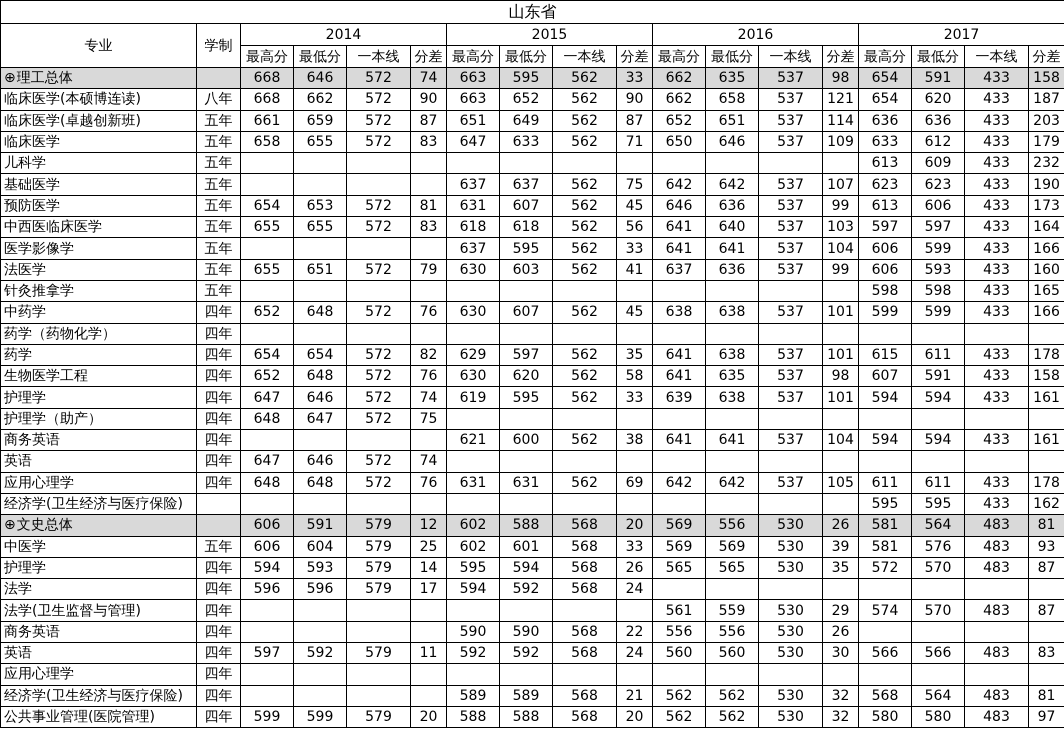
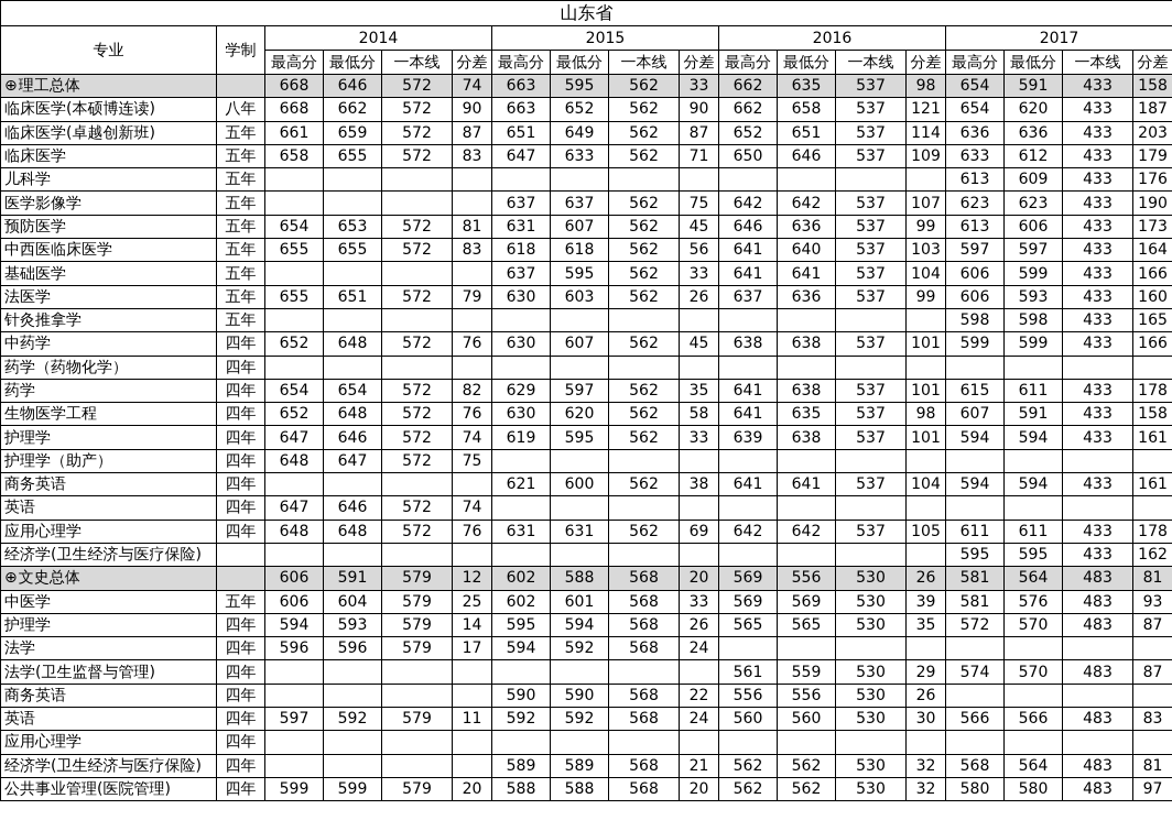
  山东省
  专业	学制	2014	2015	2016	2017
  最高分	最低分	一本线	分差	最高分	最低分	一本线	分差	最高分	最低分	一本线	分差	最高分	最低分	一本线	分差
  ⊕理工总体		668	646	572	74	663	595	562	33	662	635	537	98	654	591	433	158
  临床医学(本硕博连读)	八年	668	662	572	90	663	652	562	90	662	658	537	121	654	620	433	187
  临床医学(卓越创新班)	五年	661	659	572	87	651	649	562	87	652	651	537	114	636	636	433	203
  临床医学	五年	658	655	572	83	647	633	562	71	650	646	537	109	633	612	433	179
- 儿科学	五年													613	609	433	232
+ 儿科学	五年													613	609	433	176
- 基础医学	五年					637	637	562	75	642	642	537	107	623	623	433	190
+ 医学影像学	五年					637	637	562	75	642	642	537	107	623	623	433	190
  预防医学	五年	654	653	572	81	631	607	562	45	646	636	537	99	613	606	433	173
  中西医临床医学	五年	655	655	572	83	618	618	562	56	641	640	537	103	597	597	433	164
- 医学影像学	五年					637	595	562	33	641	641	537	104	606	599	433	166
+ 基础医学	五年					637	595	562	33	641	641	537	104	606	599	433	166
- 法医学	五年	655	651	572	79	630	603	562	41	637	636	537	99	606	593	433	160
+ 法医学	五年	655	651	572	79	630	603	562	26	637	636	537	99	606	593	433	160
  针灸推拿学	五年													598	598	433	165
  中药学	四年	652	648	572	76	630	607	562	45	638	638	537	101	599	599	433	166
  药学（药物化学）	四年
  药学	四年	654	654	572	82	629	597	562	35	641	638	537	101	615	611	433	178
  生物医学工程	四年	652	648	572	76	630	620	562	58	641	635	537	98	607	591	433	158
  护理学	四年	647	646	572	74	619	595	562	33	639	638	537	101	594	594	433	161
  护理学（助产）	四年	648	647	572	75
  商务英语	四年					621	600	562	38	641	641	537	104	594	594	433	161
  英语	四年	647	646	572	74
  应用心理学	四年	648	648	572	76	631	631	562	69	642	642	537	105	611	611	433	178
  经济学(卫生经济与医疗保险)														595	595	433	162
  ⊕文史总体		606	591	579	12	602	588	568	20	569	556	530	26	581	564	483	81
  中医学	五年	606	604	579	25	602	601	568	33	569	569	530	39	581	576	483	93
  护理学	四年	594	593	579	14	595	594	568	26	565	565	530	35	572	570	483	87
  法学	四年	596	596	579	17	594	592	568	24
  法学(卫生监督与管理)	四年									561	559	530	29	574	570	483	87
  商务英语	四年					590	590	568	22	556	556	530	26
  英语	四年	597	592	579	11	592	592	568	24	560	560	530	30	566	566	483	83
  应用心理学	四年
  经济学(卫生经济与医疗保险)	四年					589	589	568	21	562	562	530	32	568	564	483	81
  公共事业管理(医院管理)	四年	599	599	579	20	588	588	568	20	562	562	530	32	580	580	483	97
